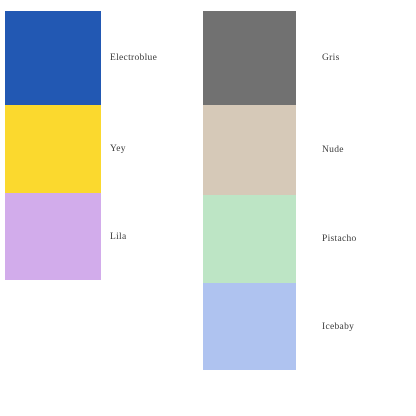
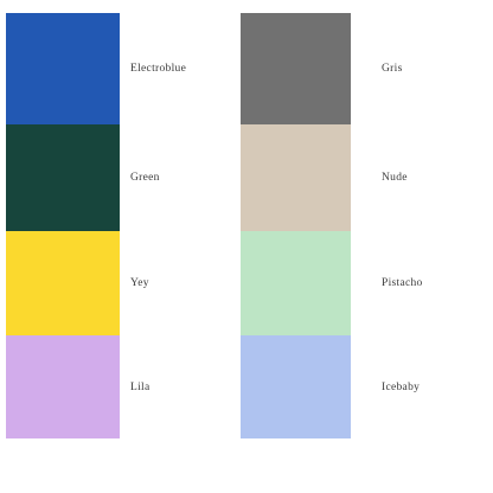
  Electroblue
+ Green
  Yey
  Lila
  Gris
  Nude
  Pistacho
  Icebaby
